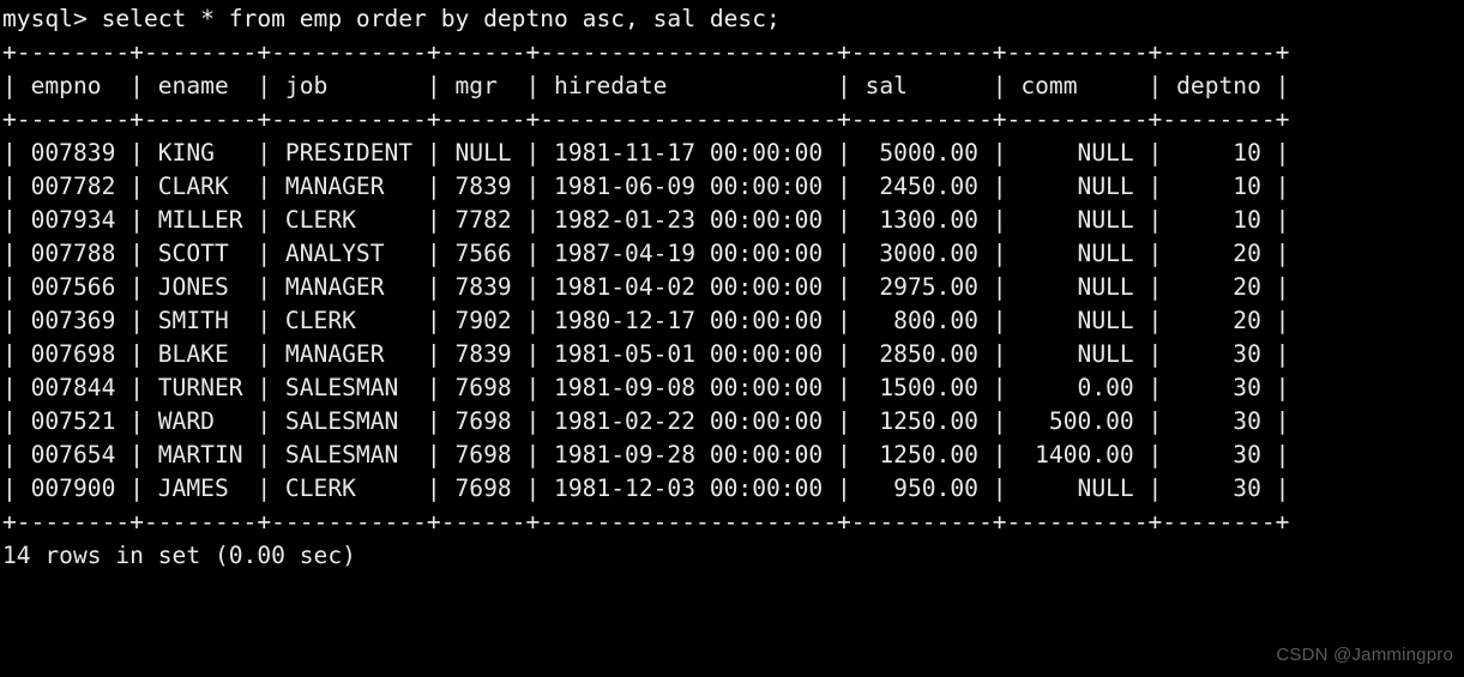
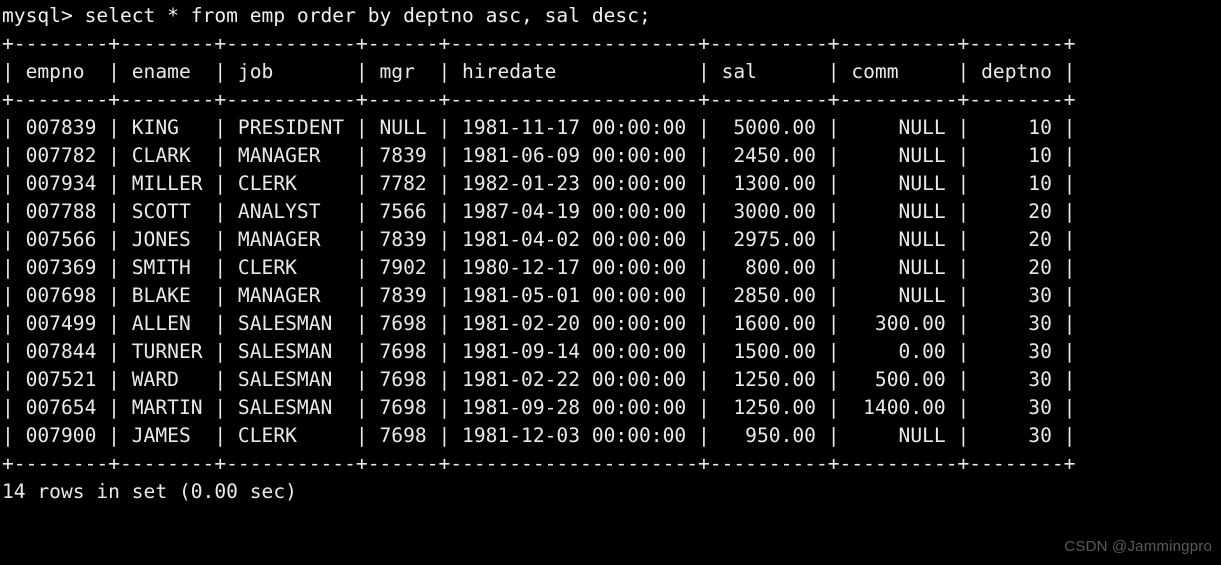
  mysql> select * from emp order by deptno asc, sal desc;
  +--------+--------+-----------+------+---------------------+----------+----------+--------+
  | empno | ename | job | mgr | hiredate | sal | comm | deptno |
  +--------+--------+-----------+------+---------------------+----------+----------+--------+
  | 007839 | KING | PRESIDENT | NULL | 1981-11-17 00:00:00 | 5000.00 | NULL | 10 |
  | 007782 | CLARK | MANAGER | 7839 | 1981-06-09 00:00:00 | 2450.00 | NULL | 10 |
  | 007934 | MILLER | CLERK | 7782 | 1982-01-23 00:00:00 | 1300.00 | NULL | 10 |
  | 007788 | SCOTT | ANALYST | 7566 | 1987-04-19 00:00:00 | 3000.00 | NULL | 20 |
  | 007566 | JONES | MANAGER | 7839 | 1981-04-02 00:00:00 | 2975.00 | NULL | 20 |
  | 007369 | SMITH | CLERK | 7902 | 1980-12-17 00:00:00 | 800.00 | NULL | 20 |
  | 007698 | BLAKE | MANAGER | 7839 | 1981-05-01 00:00:00 | 2850.00 | NULL | 30 |
+ | 007499 | ALLEN | SALESMAN | 7698 | 1981-02-20 00:00:00 | 1600.00 | 300.00 | 30 |
- | 007844 | TURNER | SALESMAN | 7698 | 1981-09-08 00:00:00 | 1500.00 | 0.00 | 30 |
+ | 007844 | TURNER | SALESMAN | 7698 | 1981-09-14 00:00:00 | 1500.00 | 0.00 | 30 |
  | 007521 | WARD | SALESMAN | 7698 | 1981-02-22 00:00:00 | 1250.00 | 500.00 | 30 |
  | 007654 | MARTIN | SALESMAN | 7698 | 1981-09-28 00:00:00 | 1250.00 | 1400.00 | 30 |
  | 007900 | JAMES | CLERK | 7698 | 1981-12-03 00:00:00 | 950.00 | NULL | 30 |
  +--------+--------+-----------+------+---------------------+----------+----------+--------+
  14 rows in set (0.00 sec)
  CSDN @Jammingpro
